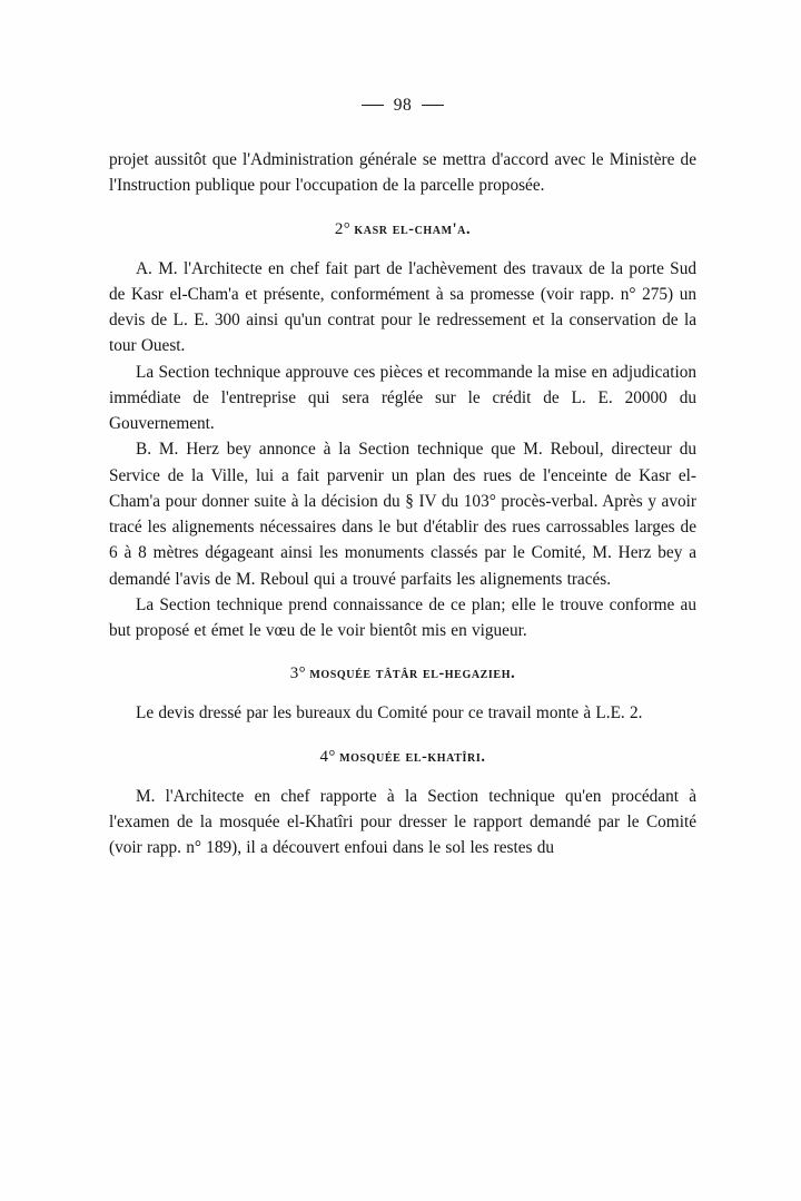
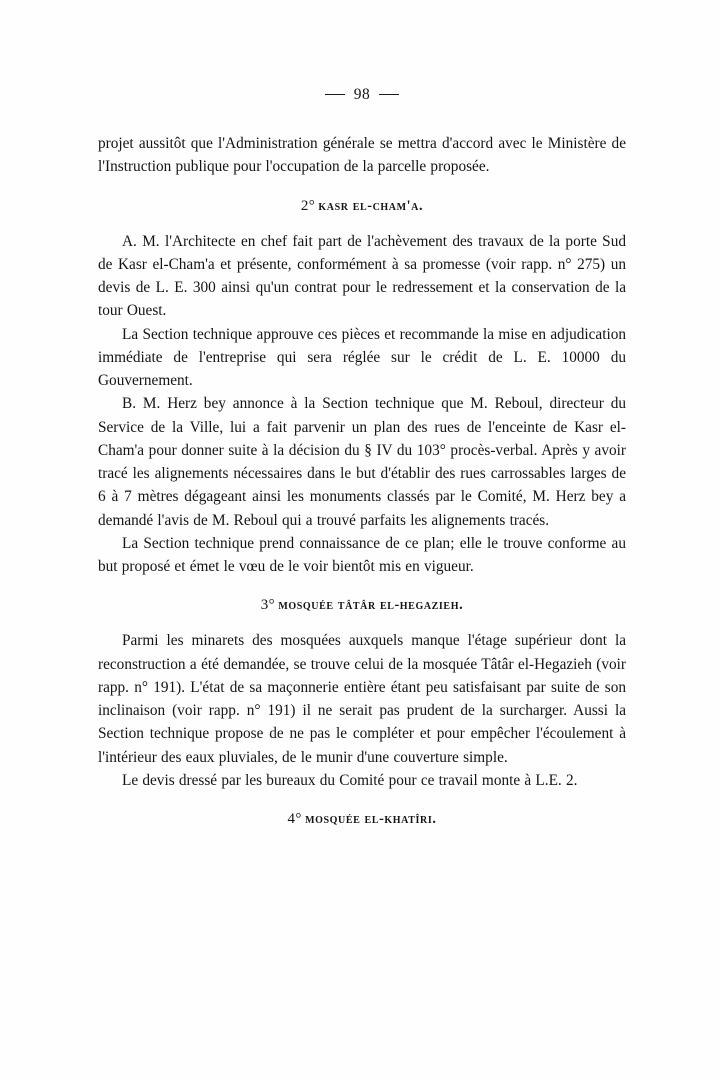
  98
  projet aussitôt que l'Administration générale se mettra d'accord avec le Ministère de l'Instruction publique pour l'occupation de la parcelle proposée.
  2° kasr el-cham'a.
  A. M. l'Architecte en chef fait part de l'achèvement des travaux de la porte Sud de Kasr el-Cham'a et présente, conformément à sa promesse (voir rapp. n° 275) un devis de L. E. 300 ainsi qu'un contrat pour le redressement et la conservation de la tour Ouest.
- La Section technique approuve ces pièces et recommande la mise en adjudication immédiate de l'entreprise qui sera réglée sur le crédit de L. E. 20000 du Gouvernement.
+ La Section technique approuve ces pièces et recommande la mise en adjudication immédiate de l'entreprise qui sera réglée sur le crédit de L. E. 10000 du Gouvernement.
- B. M. Herz bey annonce à la Section technique que M. Reboul, directeur du Service de la Ville, lui a fait parvenir un plan des rues de l'enceinte de Kasr el-Cham'a pour donner suite à la décision du § IV du 103° procès-verbal. Après y avoir tracé les alignements nécessaires dans le but d'établir des rues carrossables larges de 6 à 8 mètres dégageant ainsi les monuments classés par le Comité, M. Herz bey a demandé l'avis de M. Reboul qui a trouvé parfaits les alignements tracés.
+ B. M. Herz bey annonce à la Section technique que M. Reboul, directeur du Service de la Ville, lui a fait parvenir un plan des rues de l'enceinte de Kasr el-Cham'a pour donner suite à la décision du § IV du 103° procès-verbal. Après y avoir tracé les alignements nécessaires dans le but d'établir des rues carrossables larges de 6 à 7 mètres dégageant ainsi les monuments classés par le Comité, M. Herz bey a demandé l'avis de M. Reboul qui a trouvé parfaits les alignements tracés.
  La Section technique prend connaissance de ce plan; elle le trouve conforme au but proposé et émet le vœu de le voir bientôt mis en vigueur.
  3° mosquée tâtâr el-hegazieh.
+ Parmi les minarets des mosquées auxquels manque l'étage supérieur dont la reconstruction a été demandée, se trouve celui de la mosquée Tâtâr el-Hegazieh (voir rapp. n° 191). L'état de sa maçonnerie entière étant peu satisfaisant par suite de son inclinaison (voir rapp. n° 191) il ne serait pas prudent de la surcharger. Aussi la Section technique propose de ne pas le compléter et pour empêcher l'écoulement à l'intérieur des eaux pluviales, de le munir d'une couverture simple.
  Le devis dressé par les bureaux du Comité pour ce travail monte à L.E. 2.
  4° mosquée el-khatîri.
- M. l'Architecte en chef rapporte à la Section technique qu'en procédant à l'examen de la mosquée el-Khatîri pour dresser le rapport demandé par le Comité (voir rapp. n° 189), il a découvert enfoui dans le sol les restes du
